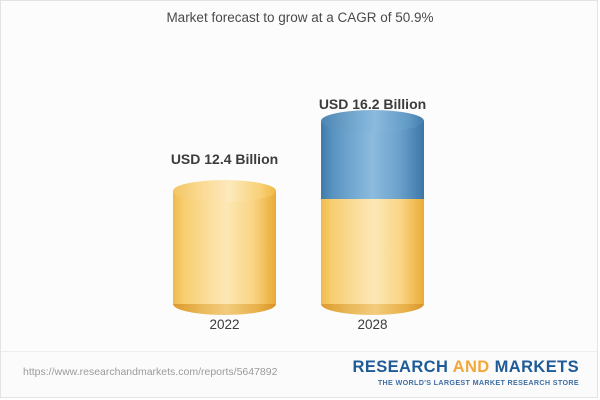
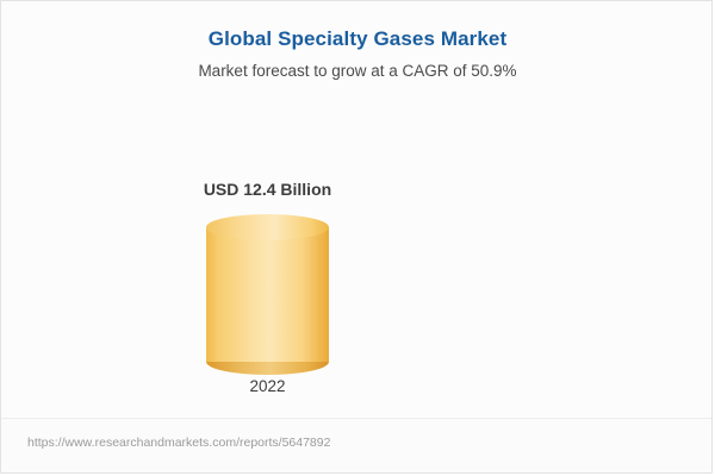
+ Global Specialty Gases Market
  Market forecast to grow at a CAGR of 50.9%
  USD 12.4 Billion
  2022
- USD 16.2 Billion
- 2028
  https://www.researchandmarkets.com/reports/5647892
- RESEARCH AND MARKETS
- THE WORLD'S LARGEST MARKET RESEARCH STORE
